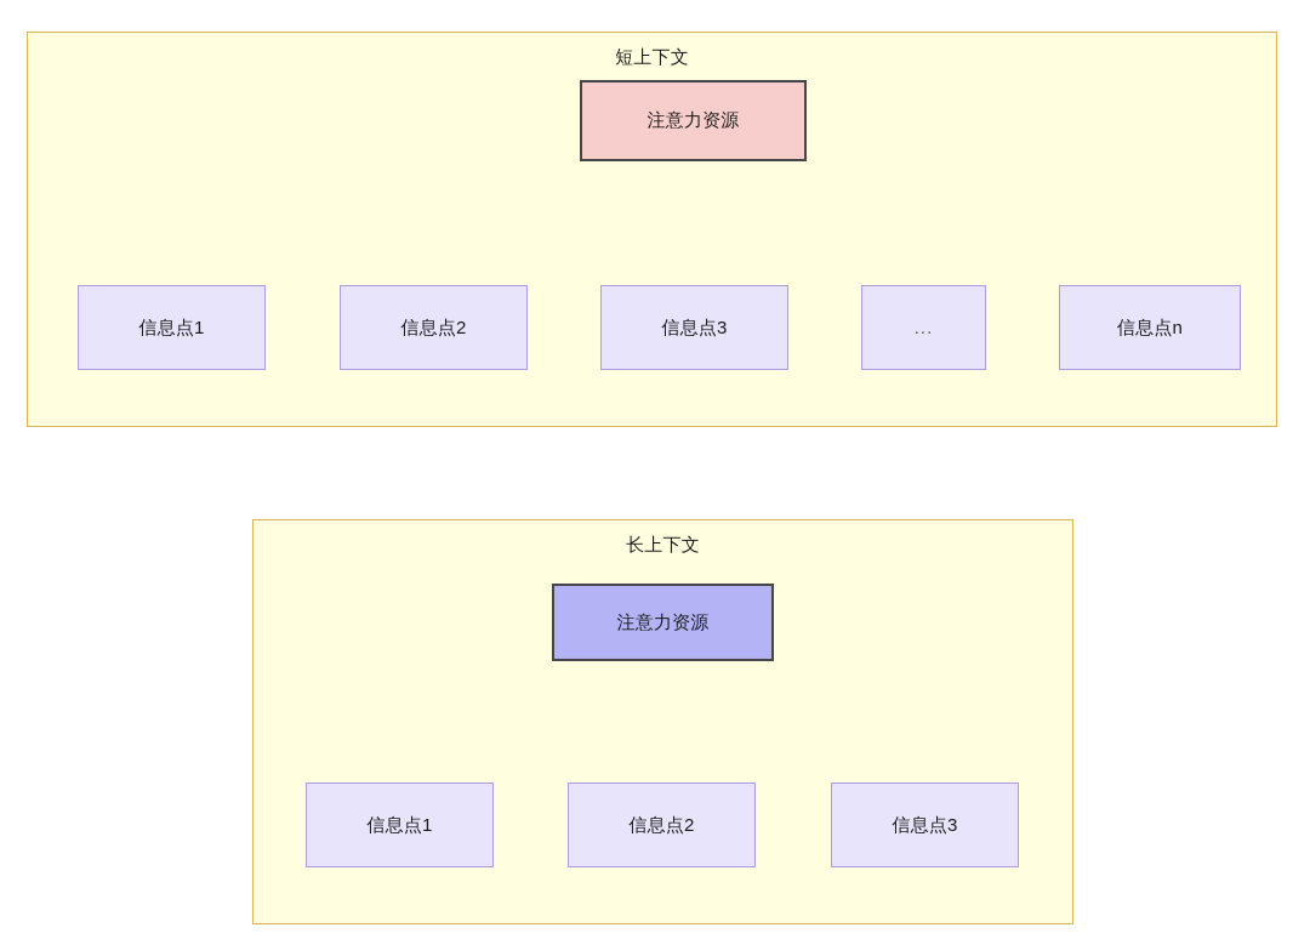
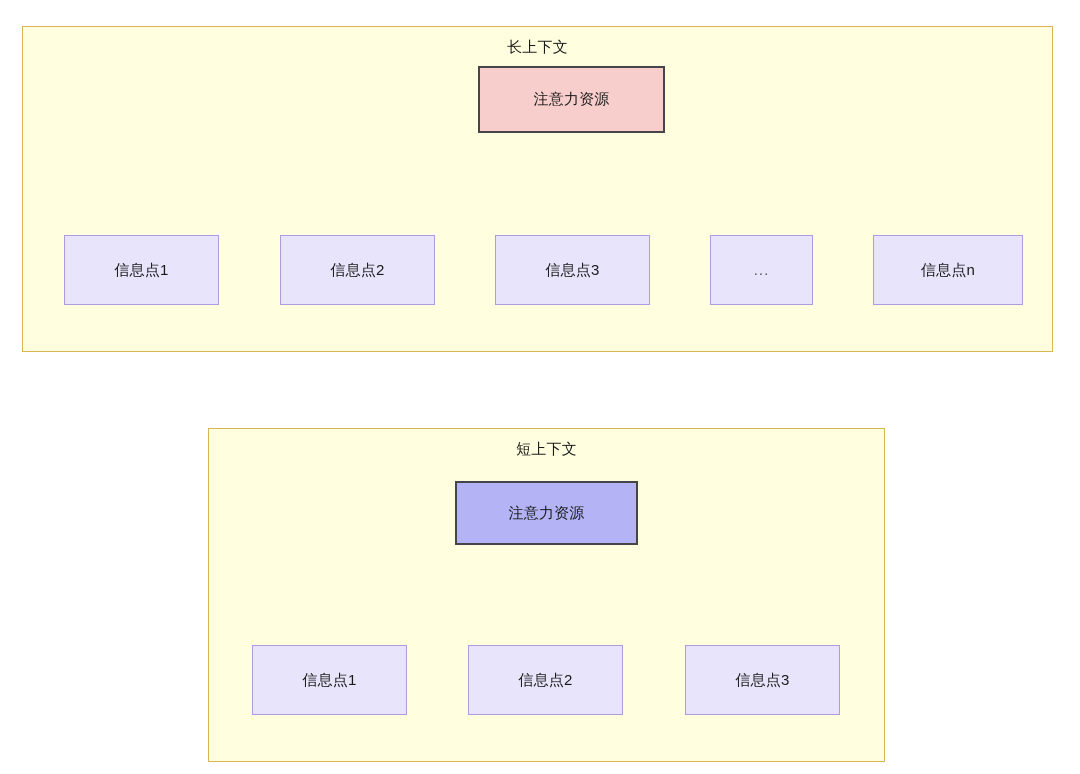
- 短上下文
+ 长上下文
  注意力资源
  信息点1
  信息点2
  信息点3
  ...
  信息点n
- 长上下文
+ 短上下文
  注意力资源
  信息点1
  信息点2
  信息点3
